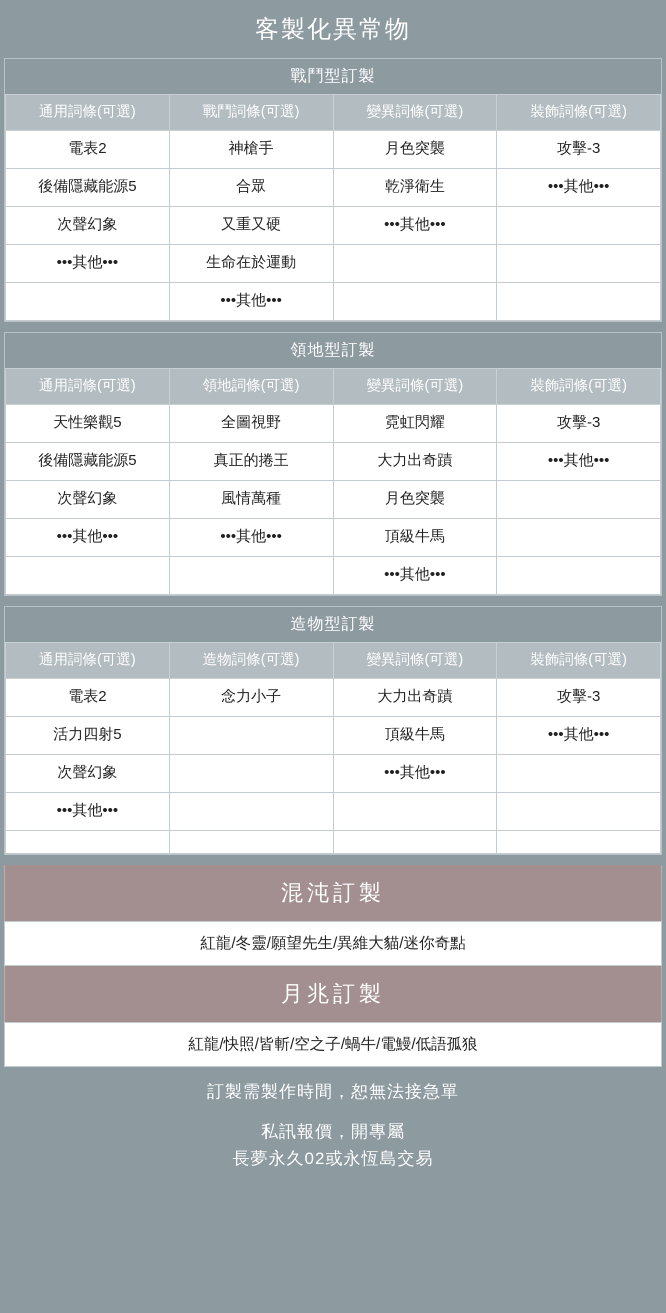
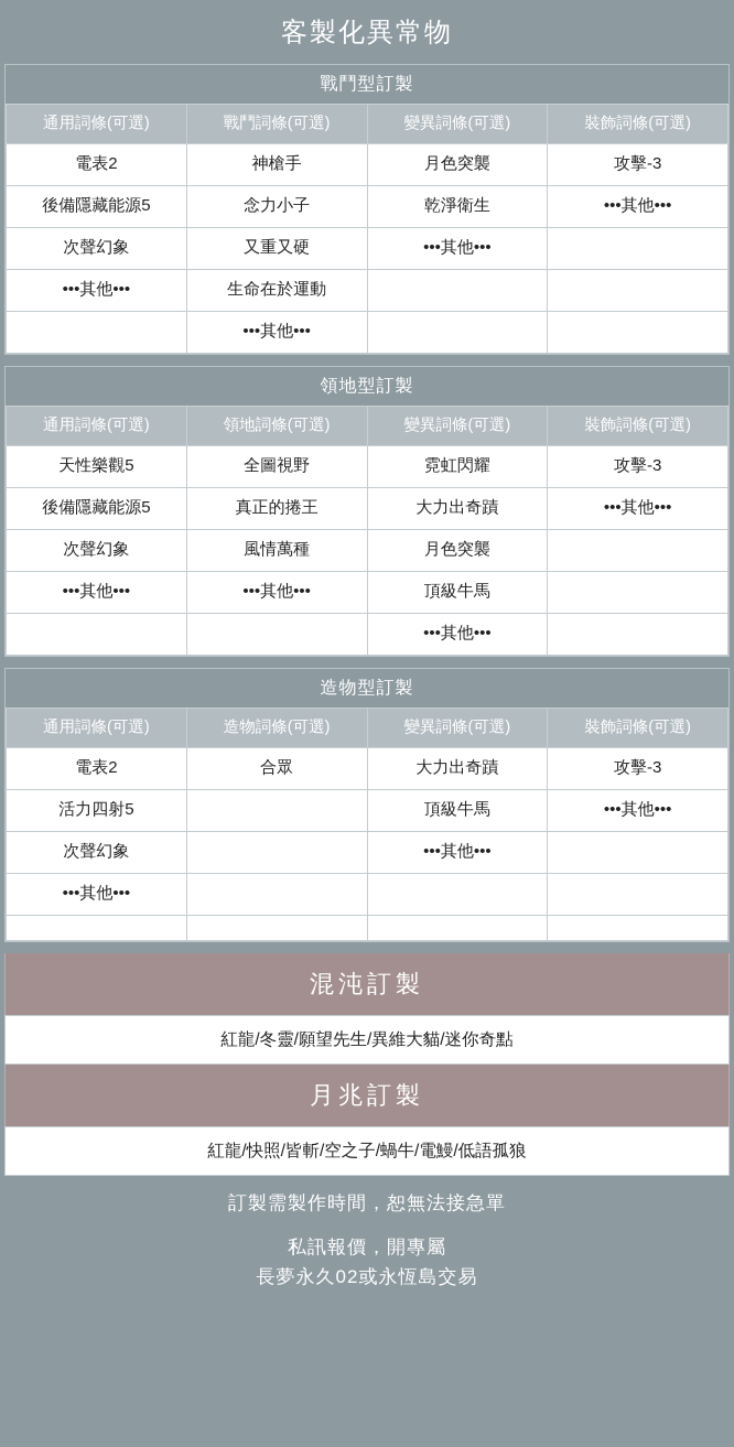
  客製化異常物
  戰鬥型訂製
  通用詞條(可選)	戰鬥詞條(可選)	變異詞條(可選)	裝飾詞條(可選)
  電表2	神槍手	月色突襲	攻擊-3
- 後備隱藏能源5	合眾	乾淨衛生	•••其他•••
+ 後備隱藏能源5	念力小子	乾淨衛生	•••其他•••
  次聲幻象	又重又硬	•••其他•••
  •••其他•••	生命在於運動
  	•••其他•••
  領地型訂製
  通用詞條(可選)	領地詞條(可選)	變異詞條(可選)	裝飾詞條(可選)
  天性樂觀5	全圖視野	霓虹閃耀	攻擊-3
  後備隱藏能源5	真正的捲王	大力出奇蹟	•••其他•••
  次聲幻象	風情萬種	月色突襲
  •••其他•••	•••其他•••	頂級牛馬
  		•••其他•••
  造物型訂製
  通用詞條(可選)	造物詞條(可選)	變異詞條(可選)	裝飾詞條(可選)
- 電表2	念力小子	大力出奇蹟	攻擊-3
+ 電表2	合眾	大力出奇蹟	攻擊-3
  活力四射5		頂級牛馬	•••其他•••
  次聲幻象		•••其他•••
  •••其他•••
  混沌訂製
  紅龍/冬靈/願望先生/異維大貓/迷你奇點
  月兆訂製
  紅龍/快照/皆斬/空之子/蝸牛/電鰻/低語孤狼
  訂製需製作時間，恕無法接急單
  私訊報價，開專屬
  長夢永久02或永恆島交易
